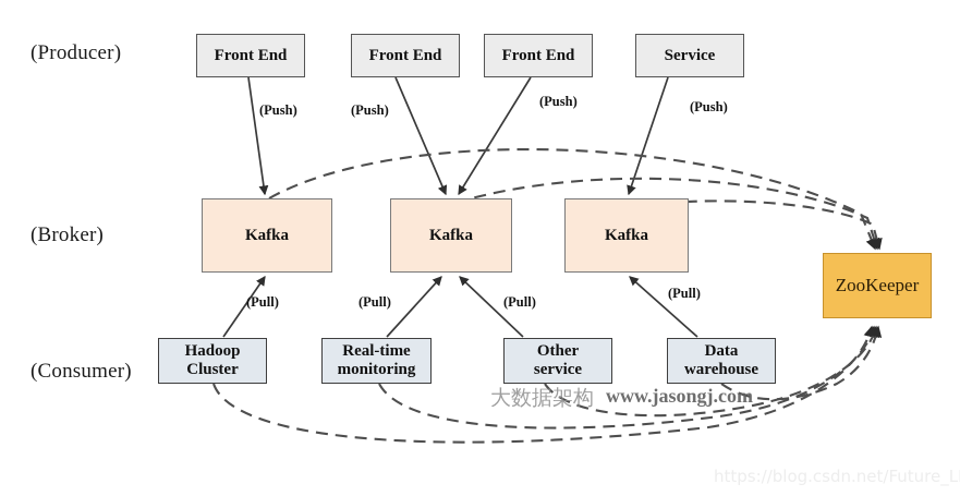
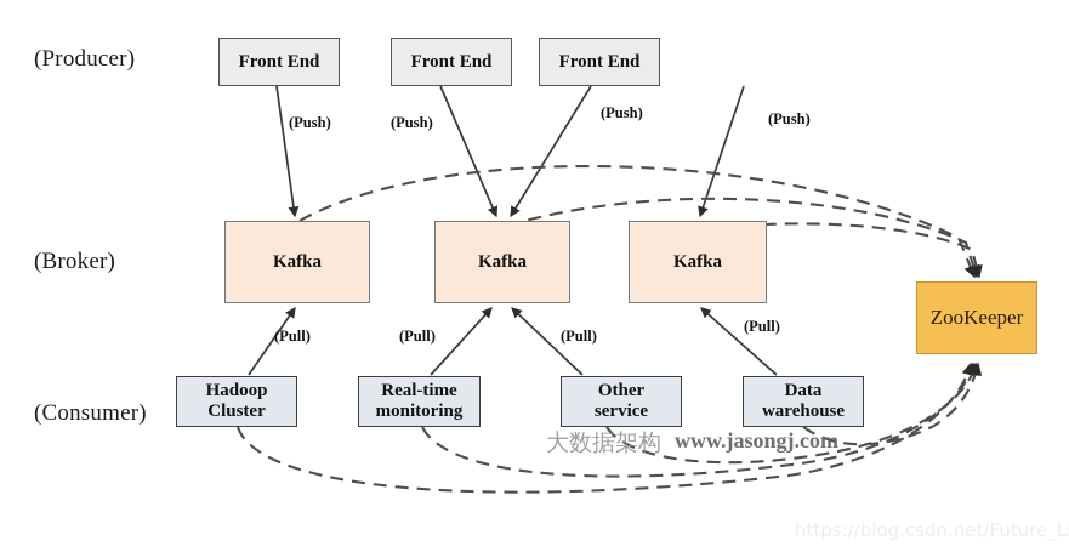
  (Producer)
  (Broker)
  (Consumer)
  Front End
  Front End
  Front End
- Service
  Kafka
  Kafka
  Kafka
  ZooKeeper
  Hadoop
  Cluster
  Real-time
  monitoring
  Other
  service
  Data
  warehouse
  (Push)
  (Push)
  (Push)
  (Push)
  (Pull)
  (Pull)
  (Pull)
  (Pull)
  大数据架构
  www.jasongj.com
